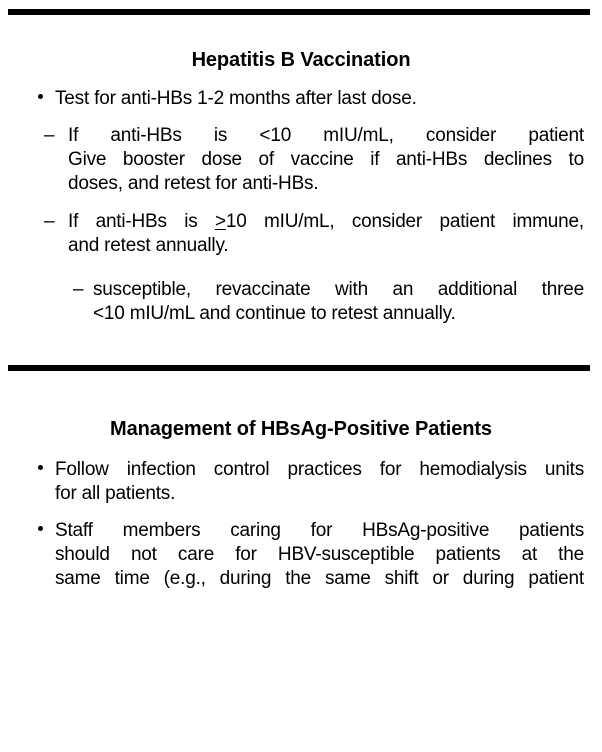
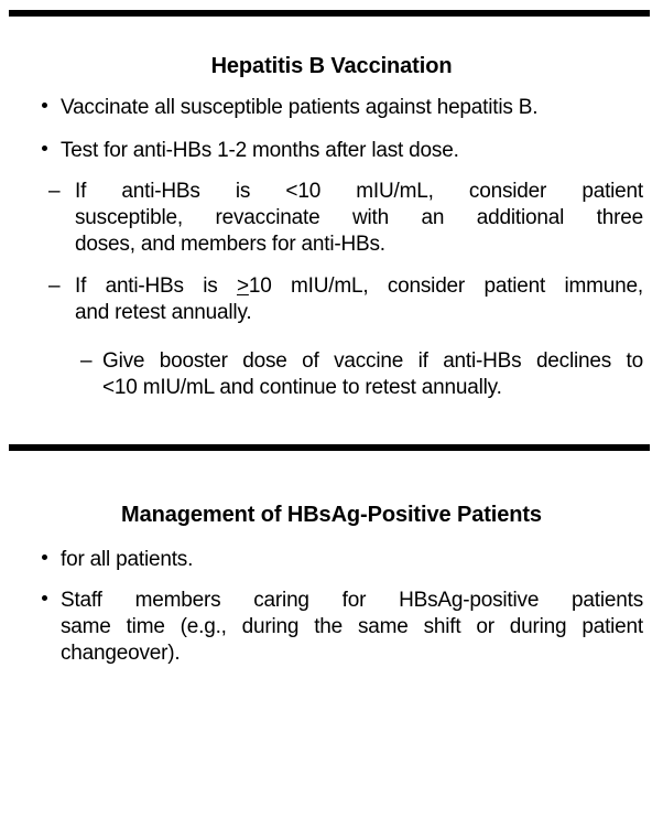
  Hepatitis B Vaccination
+ Vaccinate all susceptible patients against hepatitis B.
  Test for anti-HBs 1-2 months after last dose.
  –
  If anti-HBs is <10 mIU/mL, consider patient
- Give booster dose of vaccine if anti-HBs declines to
+ susceptible, revaccinate with an additional three
- doses, and retest for anti-HBs.
+ doses, and members for anti-HBs.
  –
  If anti-HBs is >10 mIU/mL, consider patient immune,
  and retest annually.
  –
- susceptible, revaccinate with an additional three
+ Give booster dose of vaccine if anti-HBs declines to
  <10 mIU/mL and continue to retest annually.
  Management of HBsAg-Positive Patients
- Follow infection control practices for hemodialysis units
  for all patients.
  Staff members caring for HBsAg-positive patients
- should not care for HBV-susceptible patients at the
  same time (e.g., during the same shift or during patient
+ changeover).
